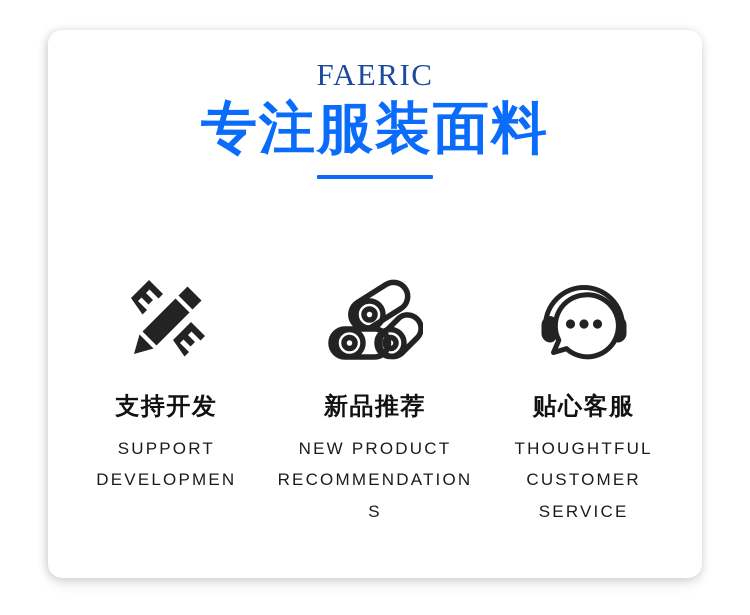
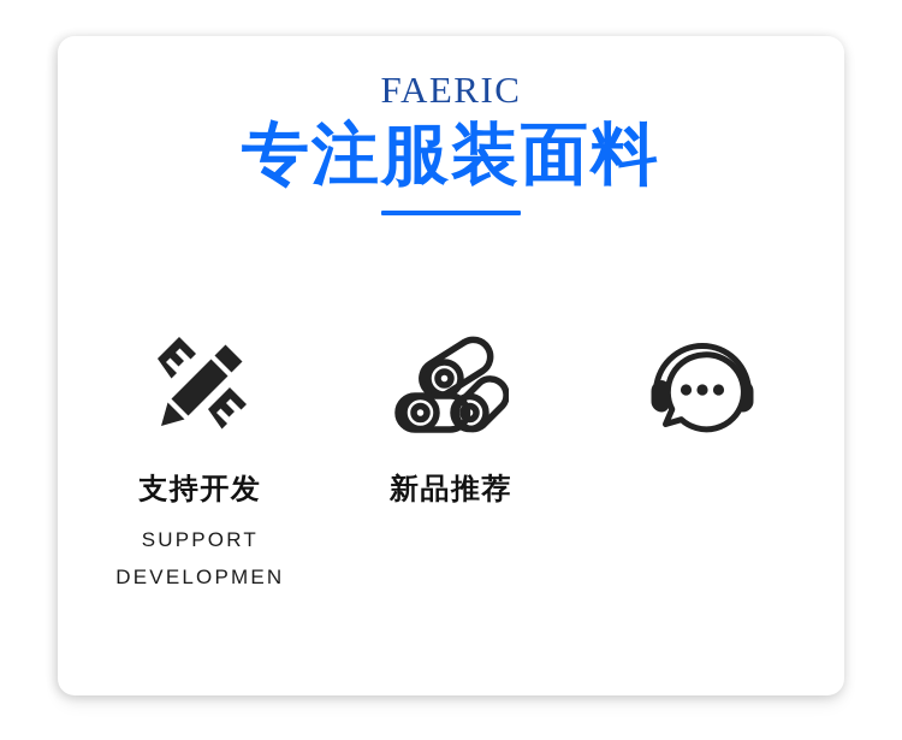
  FAERIC
  专注服装面料
  支持开发
  SUPPORT DEVELOPMEN
  新品推荐
- NEW PRODUCT RECOMMENDATIONS
- 贴心客服
- THOUGHTFUL CUSTOMER SERVICE
